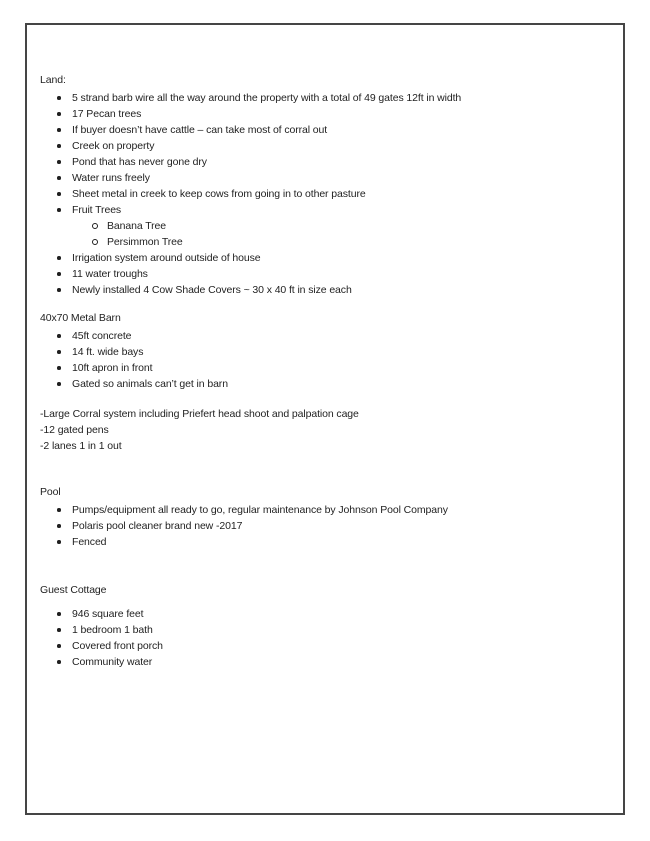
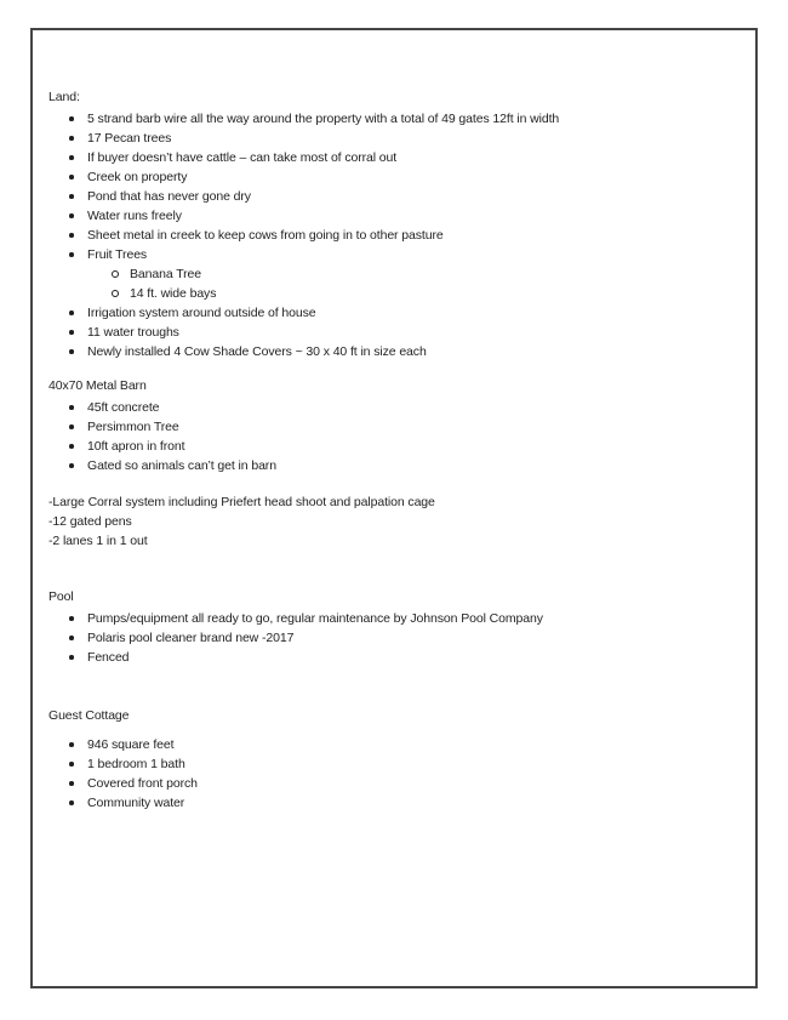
  Land:
  5 strand barb wire all the way around the property with a total of 49 gates 12ft in width
  17 Pecan trees
  If buyer doesn’t have cattle – can take most of corral out
  Creek on property
  Pond that has never gone dry
  Water runs freely
  Sheet metal in creek to keep cows from going in to other pasture
  Fruit Trees
  Banana Tree
- Persimmon Tree
+ 14 ft. wide bays
  Irrigation system around outside of house
  11 water troughs
  Newly installed 4 Cow Shade Covers ~ 30 x 40 ft in size each
  40x70 Metal Barn
  45ft concrete
- 14 ft. wide bays
+ Persimmon Tree
  10ft apron in front
  Gated so animals can’t get in barn
  -Large Corral system including Priefert head shoot and palpation cage
  -12 gated pens
  -2 lanes 1 in 1 out
  Pool
  Pumps/equipment all ready to go, regular maintenance by Johnson Pool Company
  Polaris pool cleaner brand new -2017
  Fenced
  Guest Cottage
  946 square feet
  1 bedroom 1 bath
  Covered front porch
  Community water
